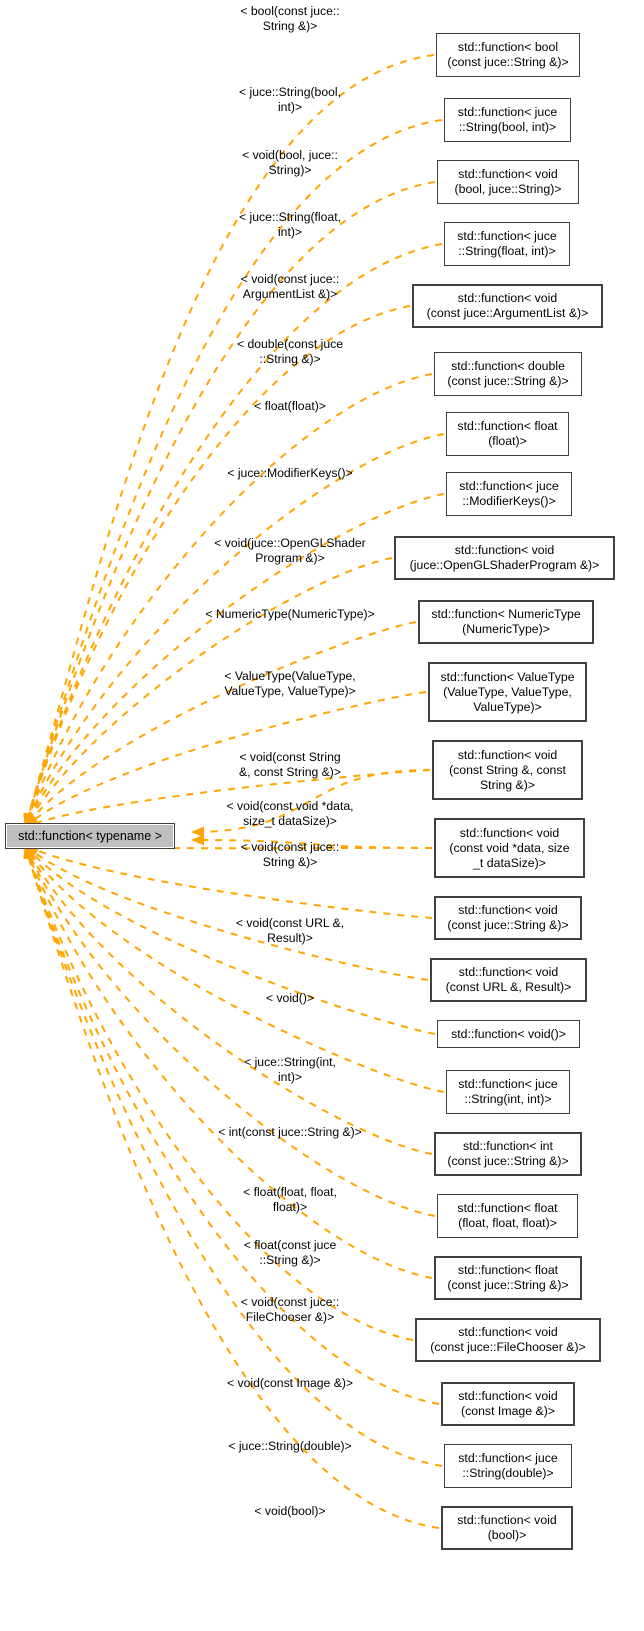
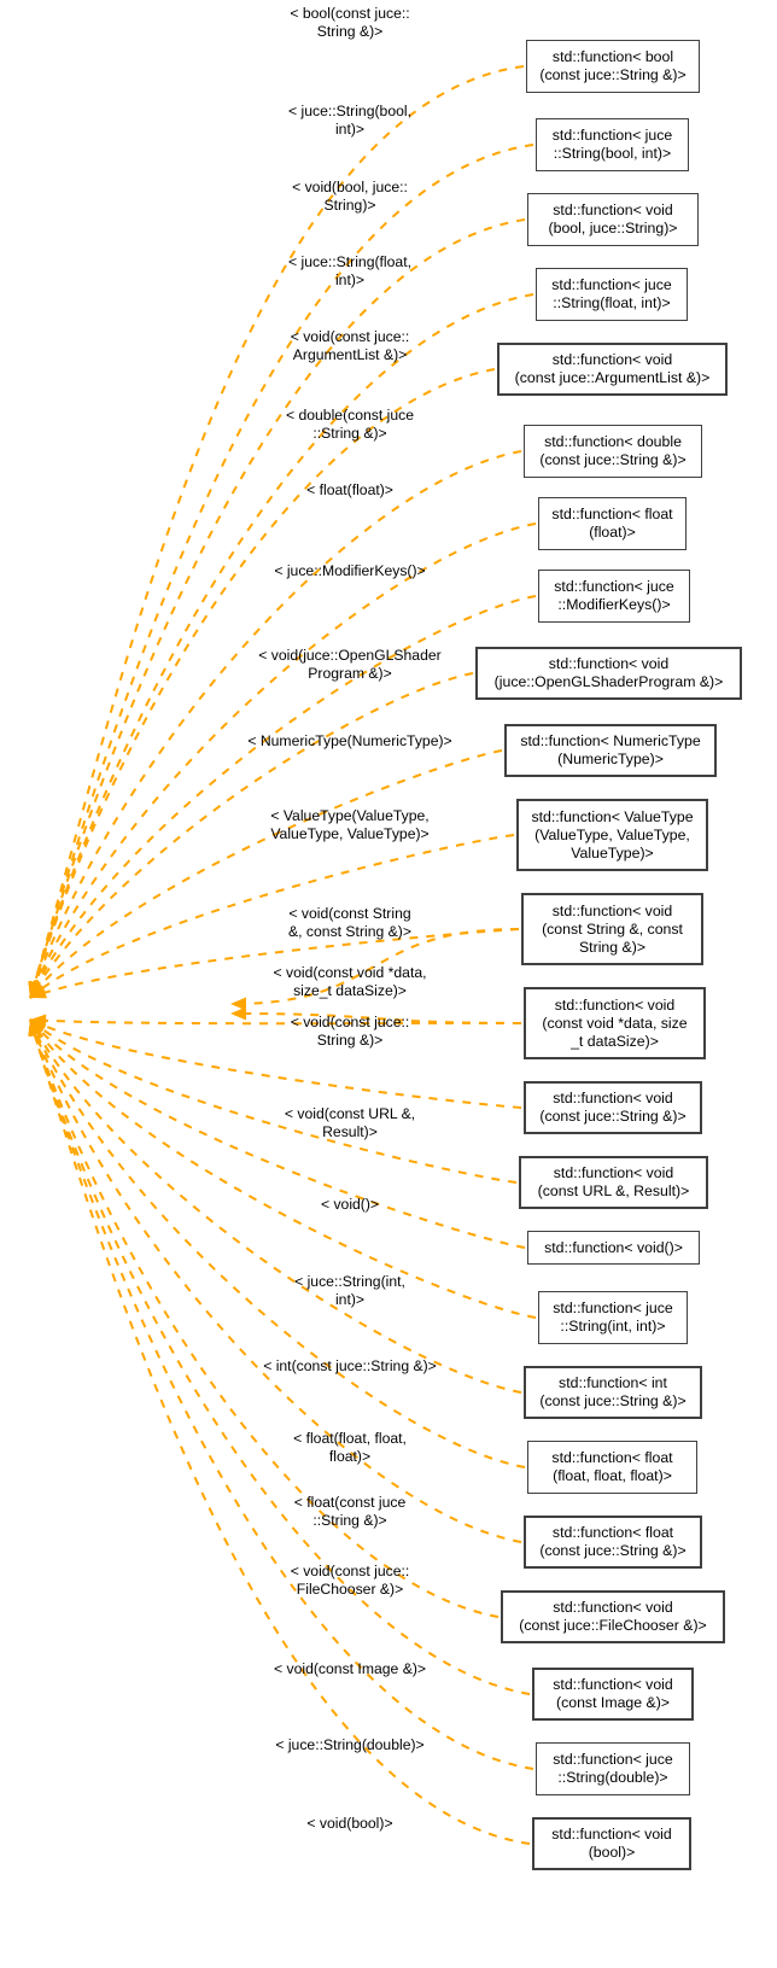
- std::function< typename >
  std::function< bool
  (const juce::String &)>
  < bool(const juce::
  String &)>
  std::function< juce
  ::String(bool, int)>
  < juce::String(bool,
  int)>
  std::function< void
  (bool, juce::String)>
  < void(bool, juce::
  String)>
  std::function< juce
  ::String(float, int)>
  < juce::String(float,
  int)>
  std::function< void
  (const juce::ArgumentList &)>
  < void(const juce::
  ArgumentList &)>
  std::function< double
  (const juce::String &)>
  < double(const juce
  ::String &)>
  std::function< float
  (float)>
  < float(float)>
  std::function< juce
  ::ModifierKeys()>
  < juce::ModifierKeys()>
  std::function< void
  (juce::OpenGLShaderProgram &)>
  < void(juce::OpenGLShader
  Program &)>
  std::function< NumericType
  (NumericType)>
  < NumericType(NumericType)>
  std::function< ValueType
  (ValueType, ValueType,
  ValueType)>
  < ValueType(ValueType,
  ValueType, ValueType)>
  std::function< void
  (const String &, const
  String &)>
  < void(const String
  &, const String &)>
  std::function< void
  (const void *data, size
  _t dataSize)>
  < void(const void *data,
  size_t dataSize)>
  std::function< void
  (const juce::String &)>
  < void(const juce::
  String &)>
  std::function< void
  (const URL &, Result)>
  < void(const URL &,
  Result)>
  std::function< void()>
  < void()>
  std::function< juce
  ::String(int, int)>
  < juce::String(int,
  int)>
  std::function< int
  (const juce::String &)>
  < int(const juce::String &)>
  std::function< float
  (float, float, float)>
  < float(float, float,
  float)>
  std::function< float
  (const juce::String &)>
  < float(const juce
  ::String &)>
  std::function< void
  (const juce::FileChooser &)>
  < void(const juce::
  FileChooser &)>
  std::function< void
  (const Image &)>
  < void(const Image &)>
  std::function< juce
  ::String(double)>
  < juce::String(double)>
  std::function< void
  (bool)>
  < void(bool)>
